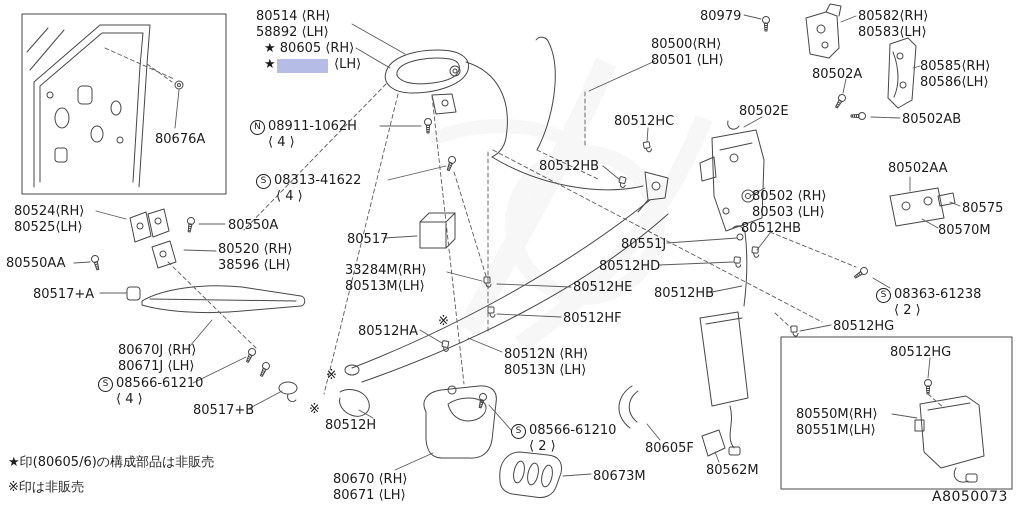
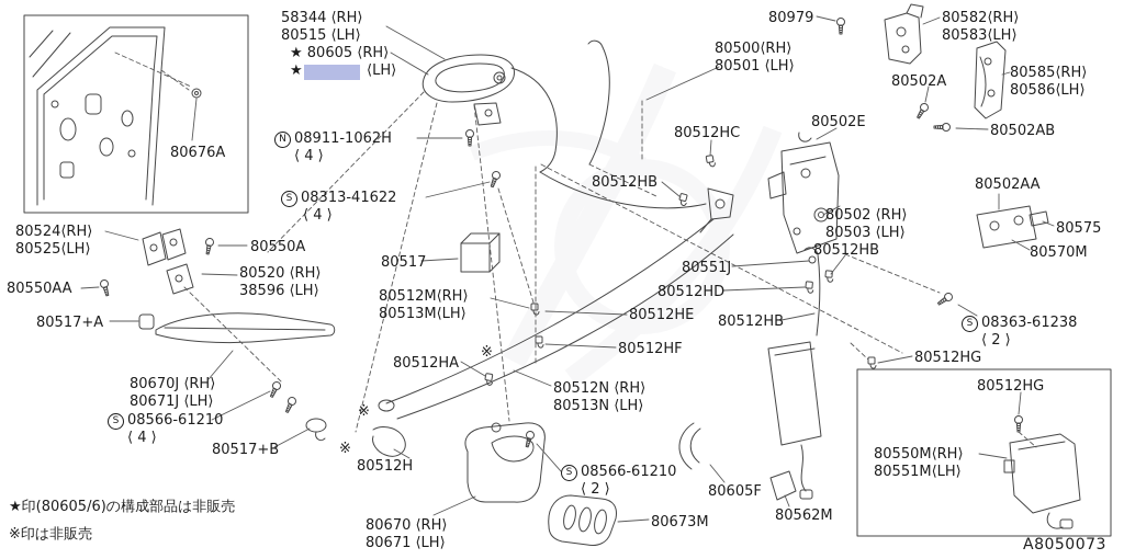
- 80514 ⟨RH⟩
+ 58344 ⟨RH⟩
- 58892 ⟨LH⟩
+ 80515 ⟨LH⟩
  ★ 80605 ⟨RH⟩
  ★
  ⟨LH⟩
  80676A
  N 08911-1062H
  ⟨ 4 ⟩
  S 08313-41622
  ⟨ 4 ⟩
  80524⟨RH⟩
  80525⟨LH⟩
  80550A
  80520 ⟨RH⟩
  38596 ⟨LH⟩
  80550AA
  80517+A
  80517
- 33284M⟨RH⟩
+ 80512M⟨RH⟩
  80513M⟨LH⟩
  80670J ⟨RH⟩
  80671J ⟨LH⟩
  S 08566-61210
  ⟨ 4 ⟩
  80517+B
  80512HA
  ※
  ※
  ※
  80512H
  80512N ⟨RH⟩
  80513N ⟨LH⟩
  80670 ⟨RH⟩
  80671 ⟨LH⟩
  S 08566-61210
  ⟨ 2 ⟩
  80673M
  80605F
  80562M
  80979
  80500⟨RH⟩
  80501 ⟨LH⟩
  80512HC
  80502E
  80512HB
  80502 ⟨RH⟩
  80503 ⟨LH⟩
  80512HB
  80551J
  80512HD
  80512HE
  80512HB
  80512HF
  80512HG
  80582⟨RH⟩
  80583⟨LH⟩
  80502A
  80585⟨RH⟩
  80586⟨LH⟩
  80502AB
  80502AA
  80575
  80570M
  S 08363-61238
  ⟨ 2 ⟩
  80512HG
  80550M⟨RH⟩
  80551M⟨LH⟩
  ★印(80605/6)の構成部品は非販売
  ※印は非販売
  A8050073
